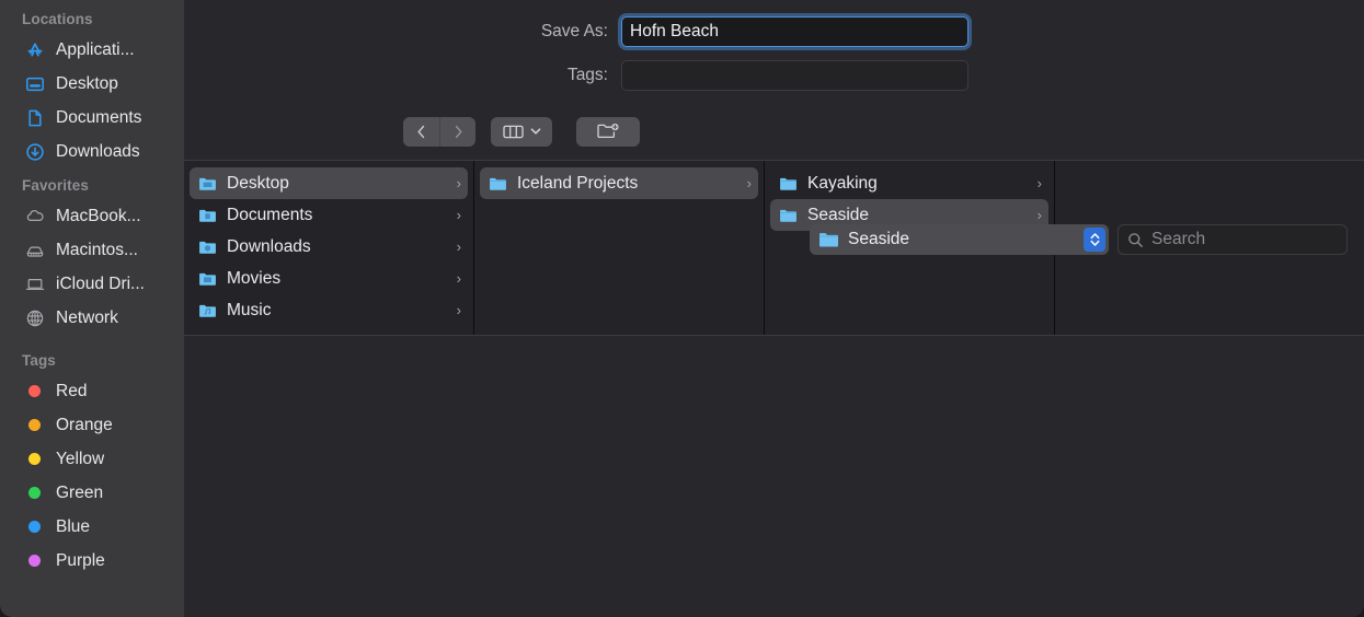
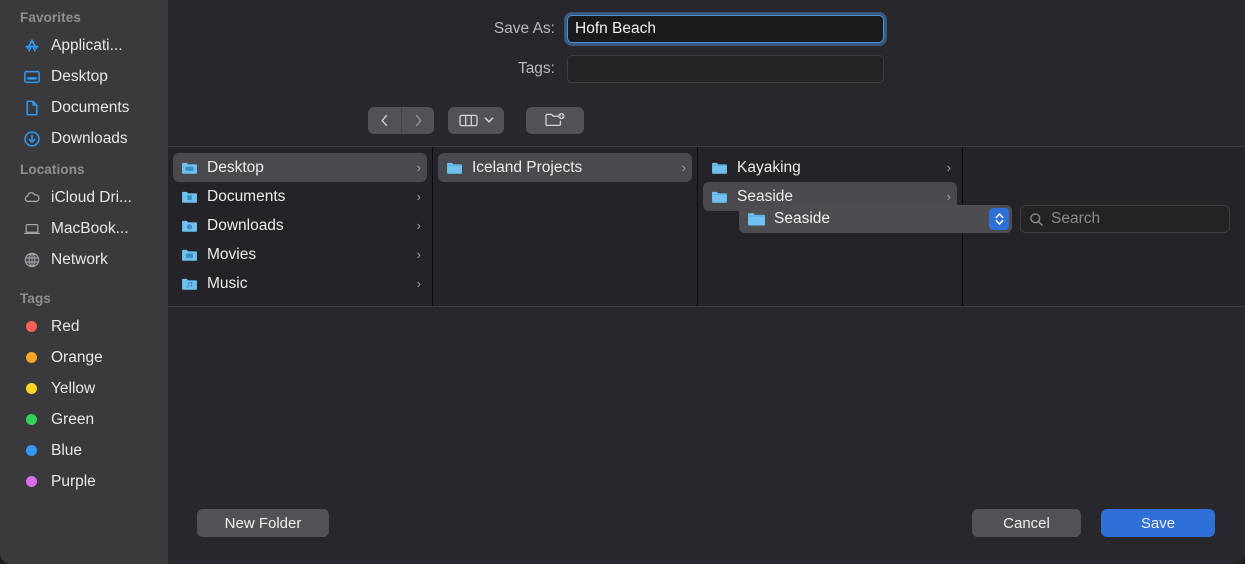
- Locations
+ Favorites
  Applicati...
  Desktop
  Documents
  Downloads
- Favorites
+ Locations
- MacBook...
+ iCloud Dri...
- Macintos...
- iCloud Dri...
+ MacBook...
  Network
  Tags
  Red
  Orange
  Yellow
  Green
  Blue
  Purple
  Save As:
  Hofn Beach
  Tags:
  Seaside
  Search
  Desktop
  ›
  Documents
  ›
  Downloads
  ›
  Movies
  ›
  Music
  ›
  Iceland Projects
  ›
  Kayaking
  ›
  Seaside
  ›
+ New Folder
+ Cancel
+ Save
